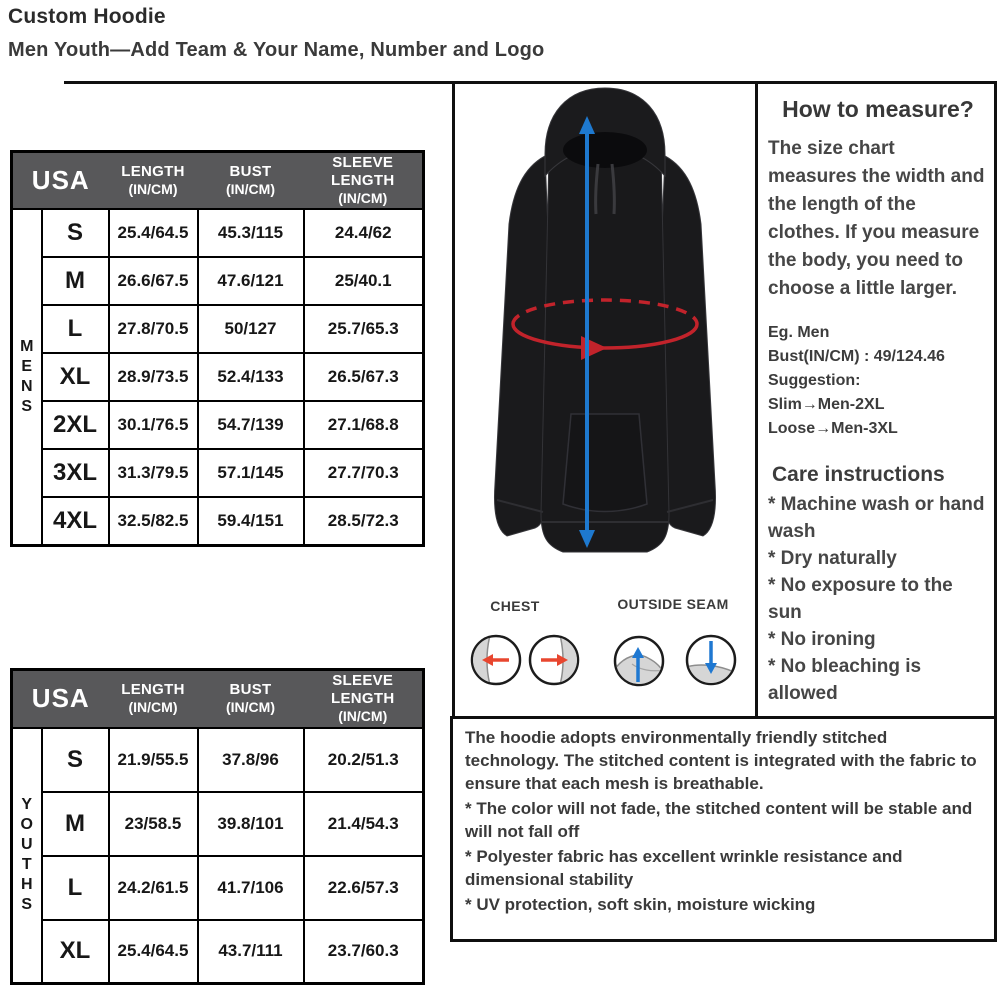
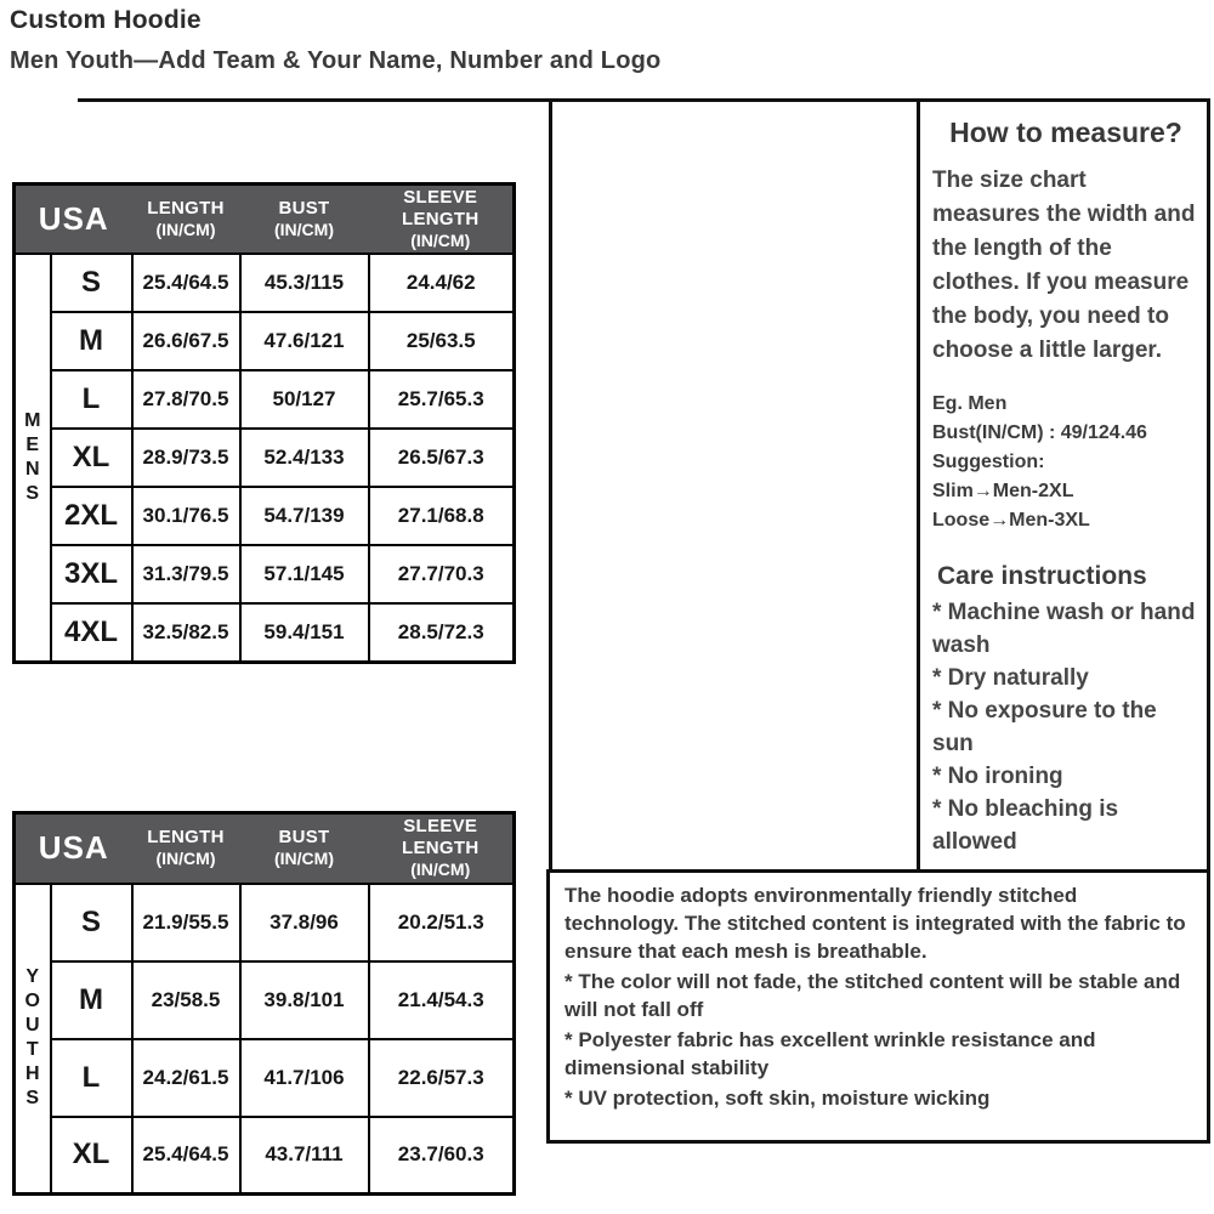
  Custom Hoodie
  Men Youth—Add Team & Your Name, Number and Logo
  USA	LENGTH(IN/CM)	BUST(IN/CM)	SLEEVE LENGTH(IN/CM)
  M E N S	S	25.4/64.5	45.3/115	24.4/62
- M	26.6/67.5	47.6/121	25/40.1
+ M	26.6/67.5	47.6/121	25/63.5
  L	27.8/70.5	50/127	25.7/65.3
  XL	28.9/73.5	52.4/133	26.5/67.3
  2XL	30.1/76.5	54.7/139	27.1/68.8
  3XL	31.3/79.5	57.1/145	27.7/70.3
  4XL	32.5/82.5	59.4/151	28.5/72.3
  USA	LENGTH(IN/CM)	BUST(IN/CM)	SLEEVE LENGTH(IN/CM)
  Y O U T H S	S	21.9/55.5	37.8/96	20.2/51.3
  M	23/58.5	39.8/101	21.4/54.3
  L	24.2/61.5	41.7/106	22.6/57.3
  XL	25.4/64.5	43.7/111	23.7/60.3
- CHEST
- OUTSIDE SEAM
  How to measure?
  The size chart measures the width and the length of the clothes. If you measure the body, you need to choose a little larger.
  Eg. Men
  Bust(IN/CM) : 49/124.46
  Suggestion:
  Slim→Men-2XL
  Loose→Men-3XL
  Care instructions
  * Machine wash or hand wash
  * Dry naturally
  * No exposure to the sun
  * No ironing
  * No bleaching is allowed
  The hoodie adopts environmentally friendly stitched technology. The stitched content is integrated with the fabric to ensure that each mesh is breathable.
  * The color will not fade, the stitched content will be stable and will not fall off
  * Polyester fabric has excellent wrinkle resistance and dimensional stability
  * UV protection, soft skin, moisture wicking
